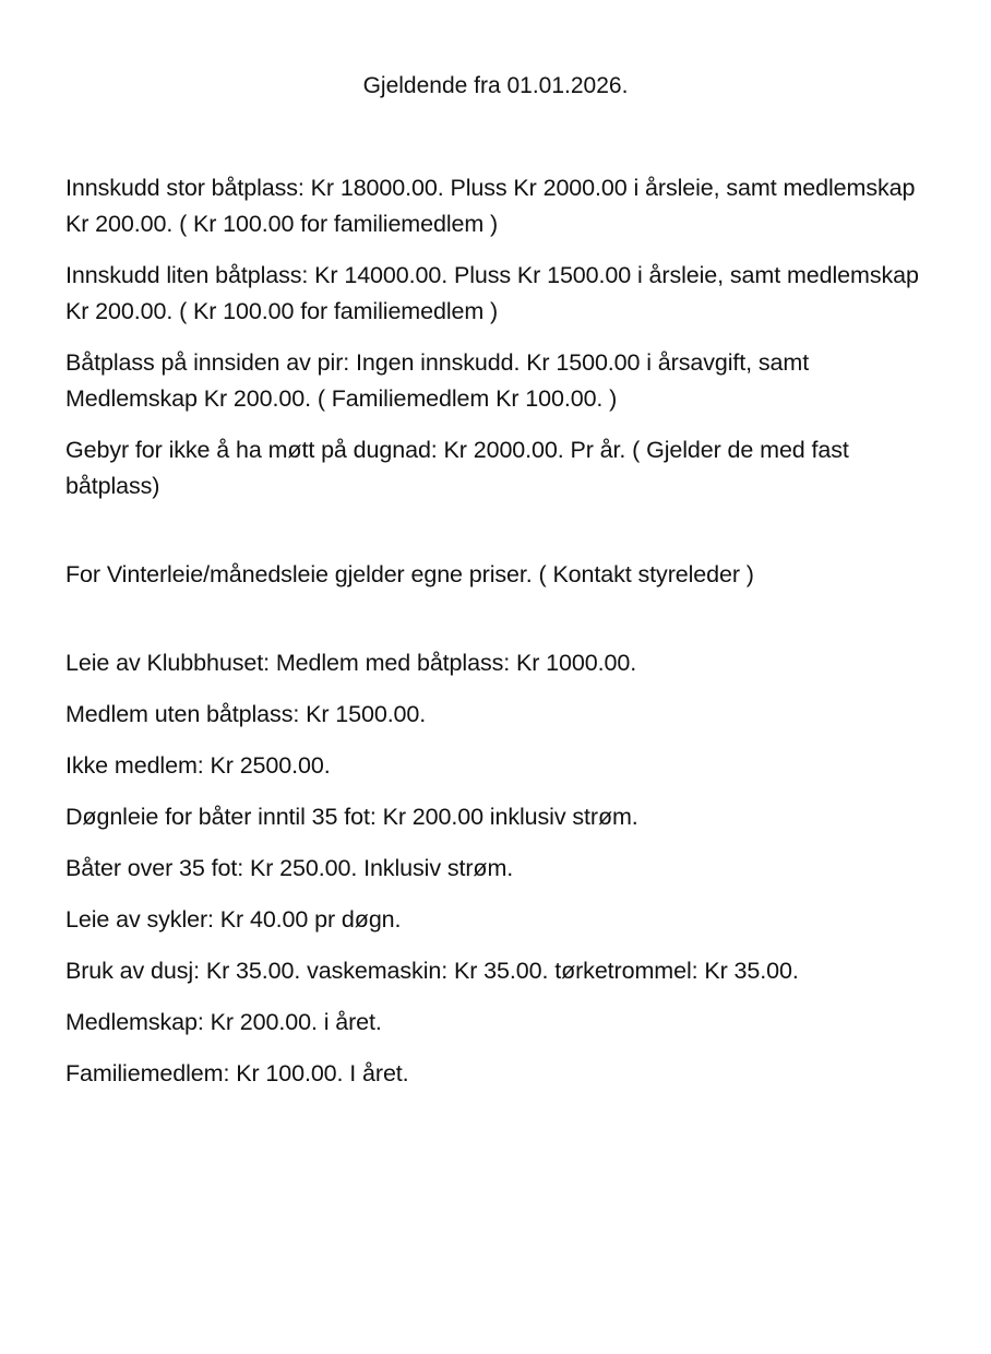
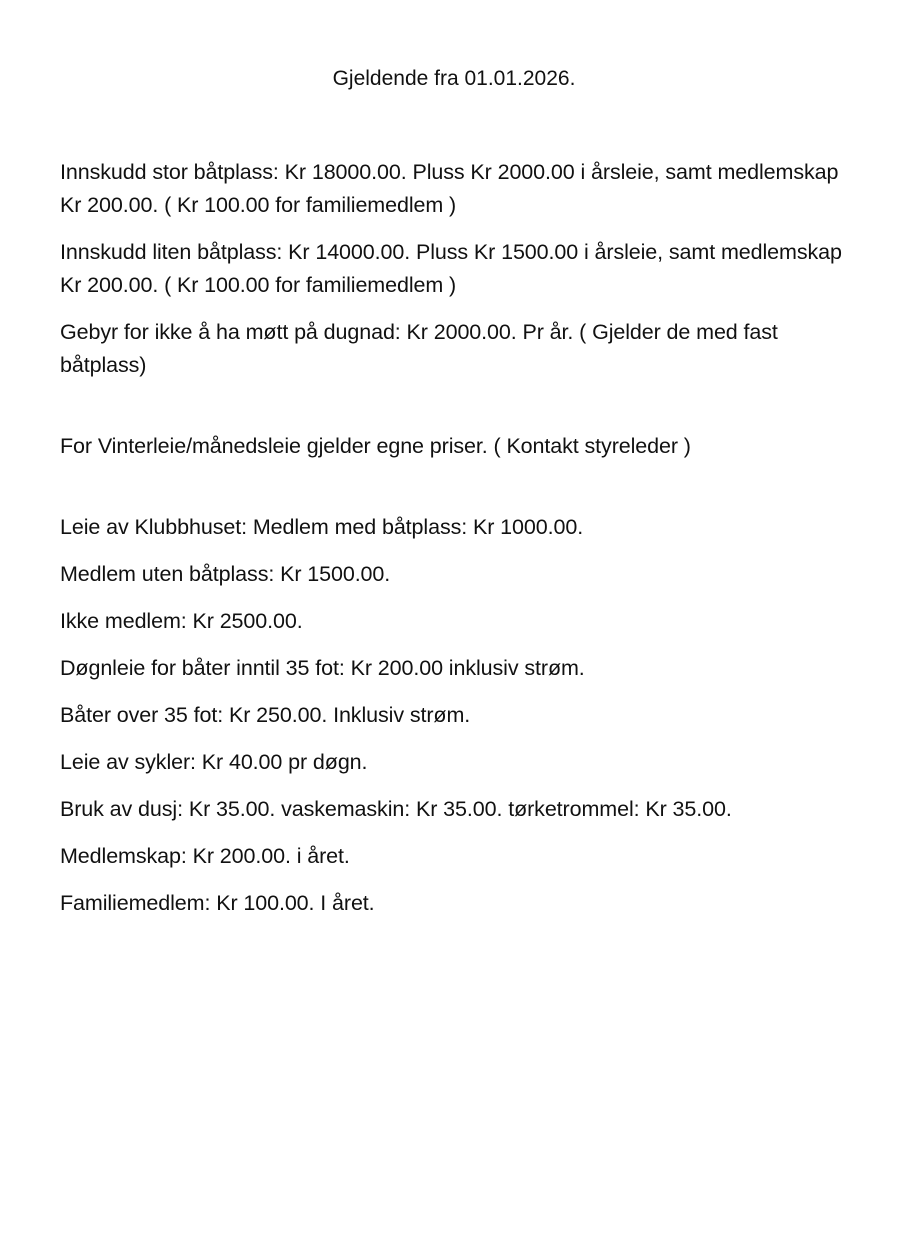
  Gjeldende fra 01.01.2026.
  Innskudd stor båtplass: Kr 18000.00. Pluss Kr 2000.00 i årsleie, samt medlemskap Kr 200.00. ( Kr 100.00 for familiemedlem )
  Innskudd liten båtplass: Kr 14000.00. Pluss Kr 1500.00 i årsleie, samt medlemskap Kr 200.00. ( Kr 100.00 for familiemedlem )
- Båtplass på innsiden av pir: Ingen innskudd. Kr 1500.00 i årsavgift, samt Medlemskap Kr 200.00. ( Familiemedlem Kr 100.00. )
  Gebyr for ikke å ha møtt på dugnad: Kr 2000.00. Pr år. ( Gjelder de med fast båtplass)
  For Vinterleie/månedsleie gjelder egne priser. ( Kontakt styreleder )
  Leie av Klubbhuset: Medlem med båtplass: Kr 1000.00.
  Medlem uten båtplass: Kr 1500.00.
  Ikke medlem: Kr 2500.00.
  Døgnleie for båter inntil 35 fot: Kr 200.00 inklusiv strøm.
  Båter over 35 fot: Kr 250.00. Inklusiv strøm.
  Leie av sykler: Kr 40.00 pr døgn.
  Bruk av dusj: Kr 35.00. vaskemaskin: Kr 35.00. tørketrommel: Kr 35.00.
  Medlemskap: Kr 200.00. i året.
  Familiemedlem: Kr 100.00. I året.
